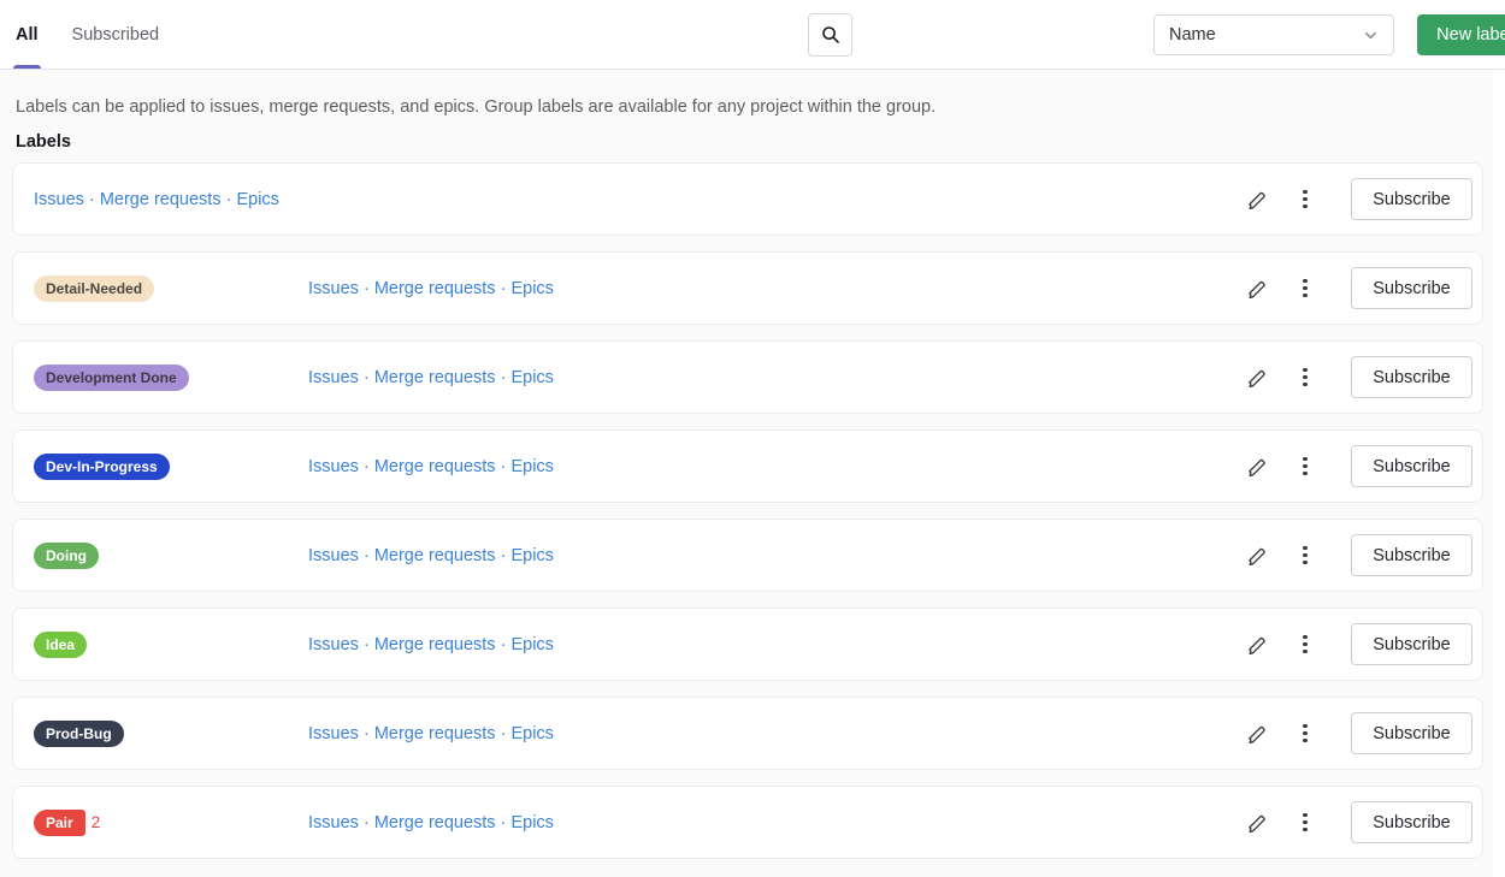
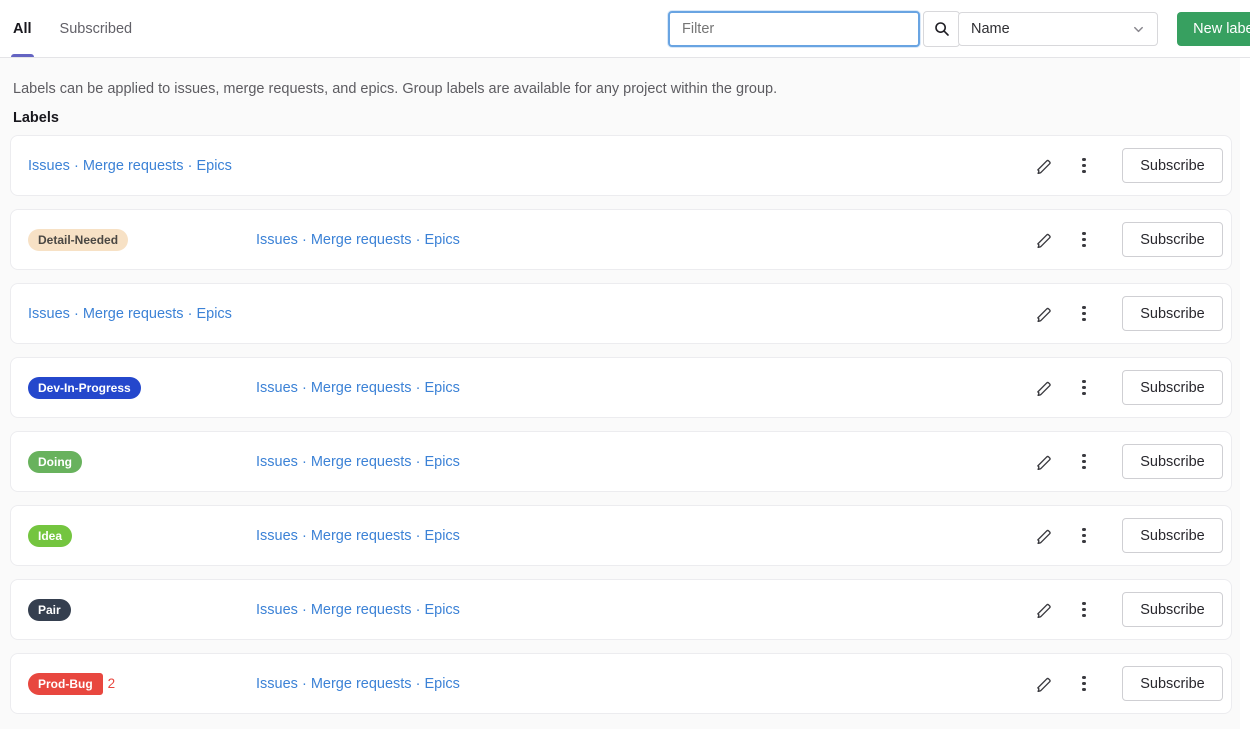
  All
  Subscribed
+ Filter
  Name
  New lab
  Labels can be applied to issues, merge requests, and epics. Group labels are available for any project within the group.
  Labels
  Issues · Merge requests · Epics
  Subscribe
  Detail-Needed
  Issues · Merge requests · Epics
  Subscribe
- Development Done
  Issues · Merge requests · Epics
  Subscribe
  Dev-In-Progress
  Issues · Merge requests · Epics
  Subscribe
  Doing
  Issues · Merge requests · Epics
  Subscribe
  Idea
  Issues · Merge requests · Epics
  Subscribe
- Prod-Bug
+ Pair
  Issues · Merge requests · Epics
  Subscribe
- Pair
+ Prod-Bug
  2
  Issues · Merge requests · Epics
  Subscribe
